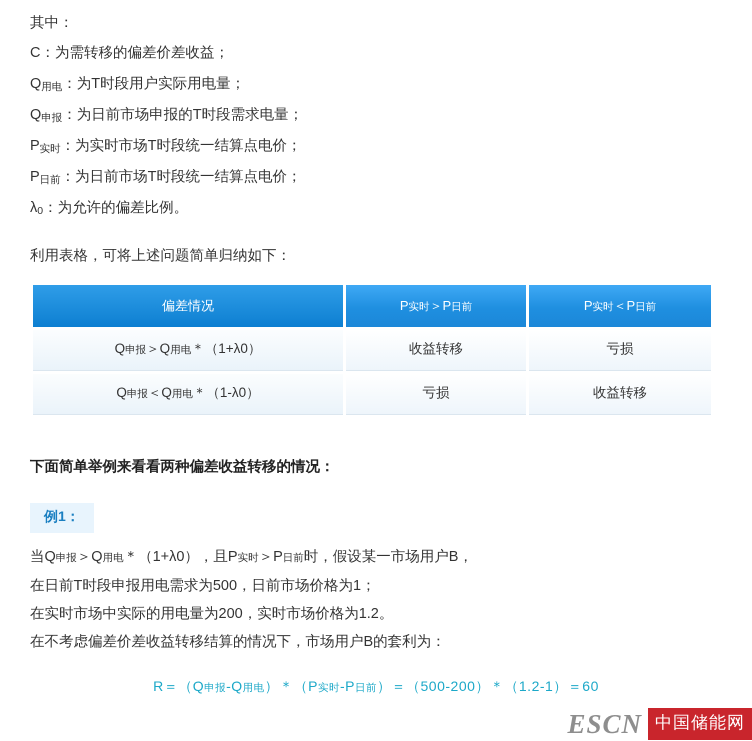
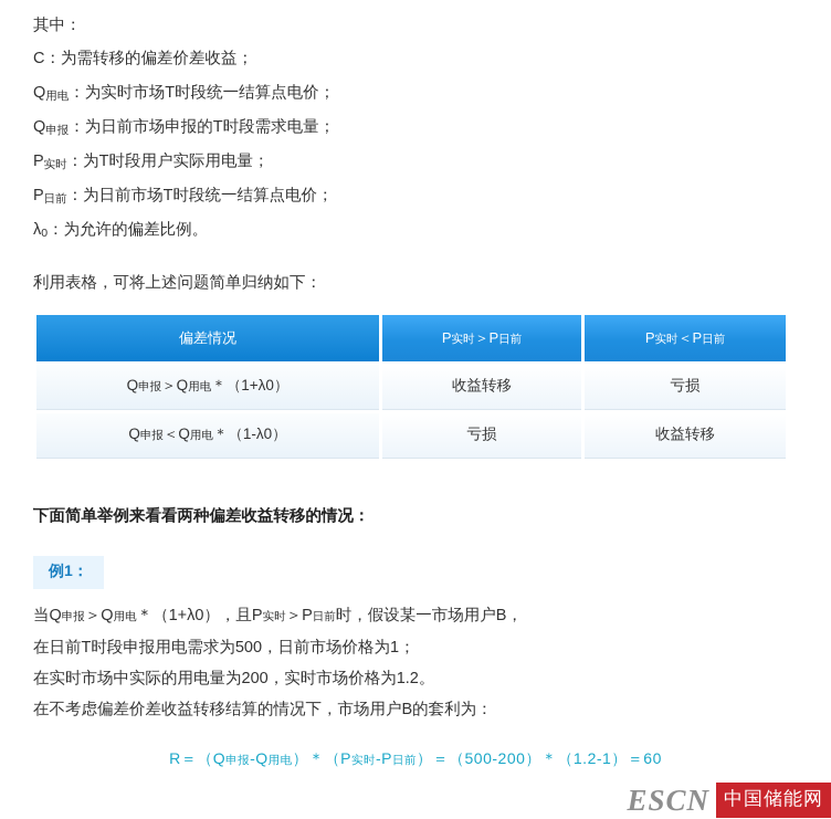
  其中：
  C：为需转移的偏差价差收益；
- Q用电：为T时段用户实际用电量；
+ Q用电：为实时市场T时段统一结算点电价；
  Q申报：为日前市场申报的T时段需求电量；
- P实时：为实时市场T时段统一结算点电价；
+ P实时：为T时段用户实际用电量；
  P日前：为日前市场T时段统一结算点电价；
  λ0：为允许的偏差比例。
  利用表格，可将上述问题简单归纳如下：
  偏差情况	P实时＞P日前	P实时＜P日前
  Q申报＞Q用电＊（1+λ0）	收益转移	亏损
  Q申报＜Q用电＊（1-λ0）	亏损	收益转移
  下面简单举例来看看两种偏差收益转移的情况：
  例1：
  当Q申报＞Q用电＊（1+λ0），且P实时＞P日前时，假设某一市场用户B，
  在日前T时段申报用电需求为500，日前市场价格为1；
  在实时市场中实际的用电量为200，实时市场价格为1.2。
  在不考虑偏差价差收益转移结算的情况下，市场用户B的套利为：
  R＝（Q申报-Q用电）＊（P实时-P日前）＝（500-200）＊（1.2-1）＝60
  ESCN
  中国储能网
